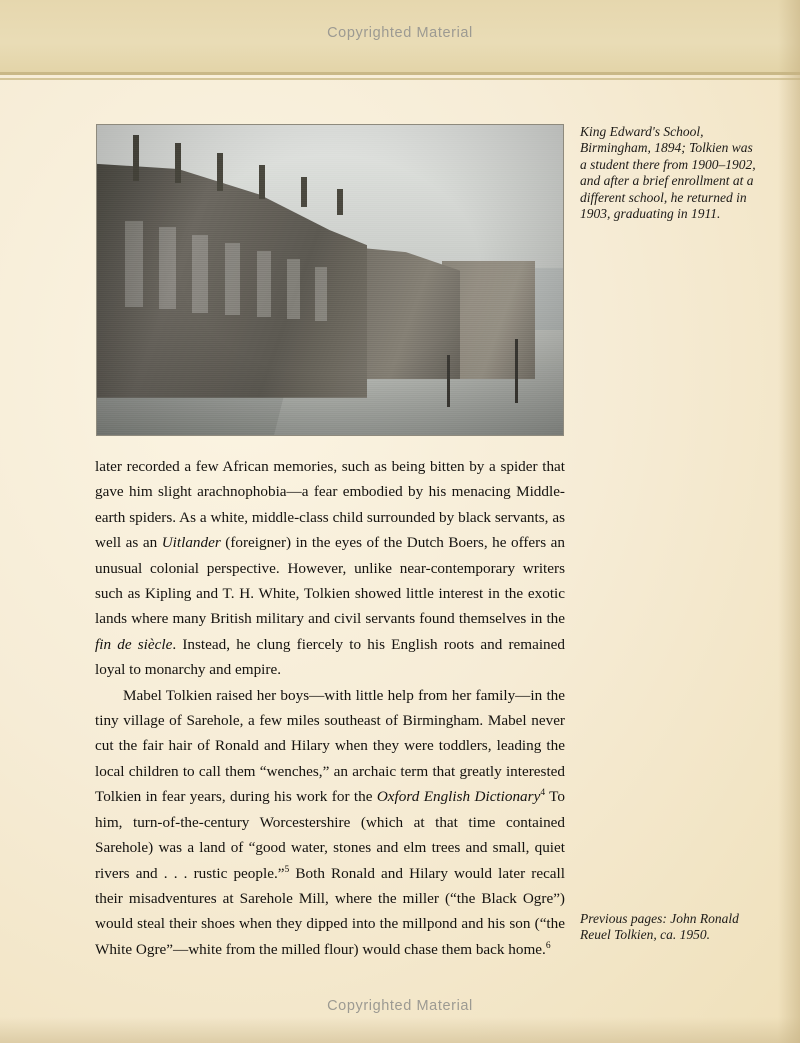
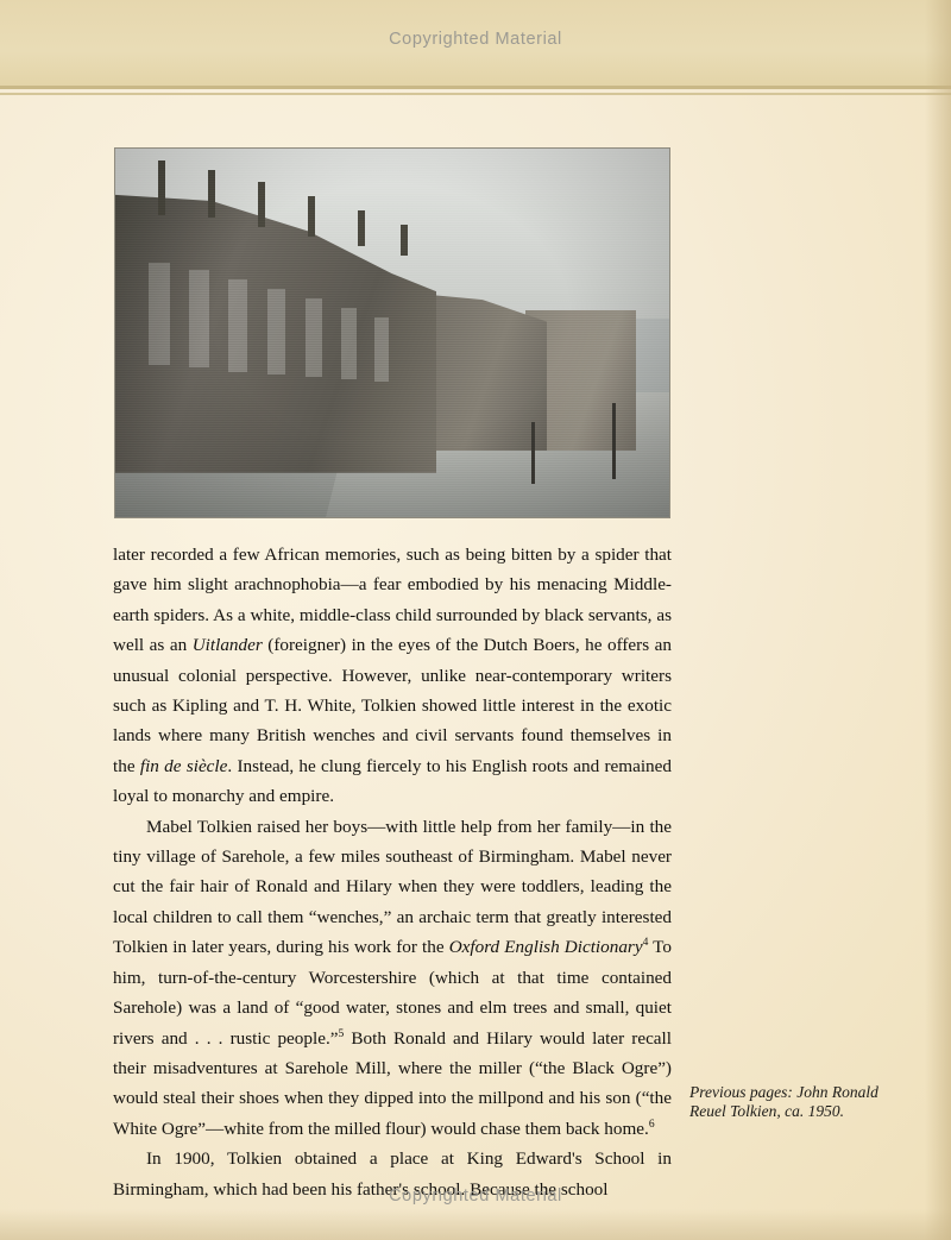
  Copyrighted Material
- King Edward's School, Birmingham, 1894; Tolkien was a student there from 1900–1902, and after a brief enrollment at a different school, he returned in 1903, graduating in 1911.
  Previous pages: John Ronald Reuel Tolkien, ca. 1950.
- later recorded a few African memories, such as being bitten by a spider that gave him slight arachnophobia—a fear embodied by his menacing Middle-earth spiders. As a white, middle-class child surrounded by black servants, as well as an Uitlander (foreigner) in the eyes of the Dutch Boers, he offers an unusual colonial perspective. However, unlike near-contemporary writers such as Kipling and T. H. White, Tolkien showed little interest in the exotic lands where many British military and civil servants found themselves in the fin de siècle. Instead, he clung fiercely to his English roots and remained loyal to monarchy and empire.
+ later recorded a few African memories, such as being bitten by a spider that gave him slight arachnophobia—a fear embodied by his menacing Middle-earth spiders. As a white, middle-class child surrounded by black servants, as well as an Uitlander (foreigner) in the eyes of the Dutch Boers, he offers an unusual colonial perspective. However, unlike near-contemporary writers such as Kipling and T. H. White, Tolkien showed little interest in the exotic lands where many British wenches and civil servants found themselves in the fin de siècle. Instead, he clung fiercely to his English roots and remained loyal to monarchy and empire.
- Mabel Tolkien raised her boys—with little help from her family—in the tiny village of Sarehole, a few miles southeast of Birmingham. Mabel never cut the fair hair of Ronald and Hilary when they were toddlers, leading the local children to call them “wenches,” an archaic term that greatly interested Tolkien in fear years, during his work for the Oxford English Dictionary4 To him, turn-of-the-century Worcestershire (which at that time contained Sarehole) was a land of “good water, stones and elm trees and small, quiet rivers and . . . rustic people.”5 Both Ronald and Hilary would later recall their misadventures at Sarehole Mill, where the miller (“the Black Ogre”) would steal their shoes when they dipped into the millpond and his son (“the White Ogre”—white from the milled flour) would chase them back home.6
+ Mabel Tolkien raised her boys—with little help from her family—in the tiny village of Sarehole, a few miles southeast of Birmingham. Mabel never cut the fair hair of Ronald and Hilary when they were toddlers, leading the local children to call them “wenches,” an archaic term that greatly interested Tolkien in later years, during his work for the Oxford English Dictionary4 To him, turn-of-the-century Worcestershire (which at that time contained Sarehole) was a land of “good water, stones and elm trees and small, quiet rivers and . . . rustic people.”5 Both Ronald and Hilary would later recall their misadventures at Sarehole Mill, where the miller (“the Black Ogre”) would steal their shoes when they dipped into the millpond and his son (“the White Ogre”—white from the milled flour) would chase them back home.6
+ In 1900, Tolkien obtained a place at King Edward's School in Birmingham, which had been his father's school. Because the school
  Copyrighted Material
